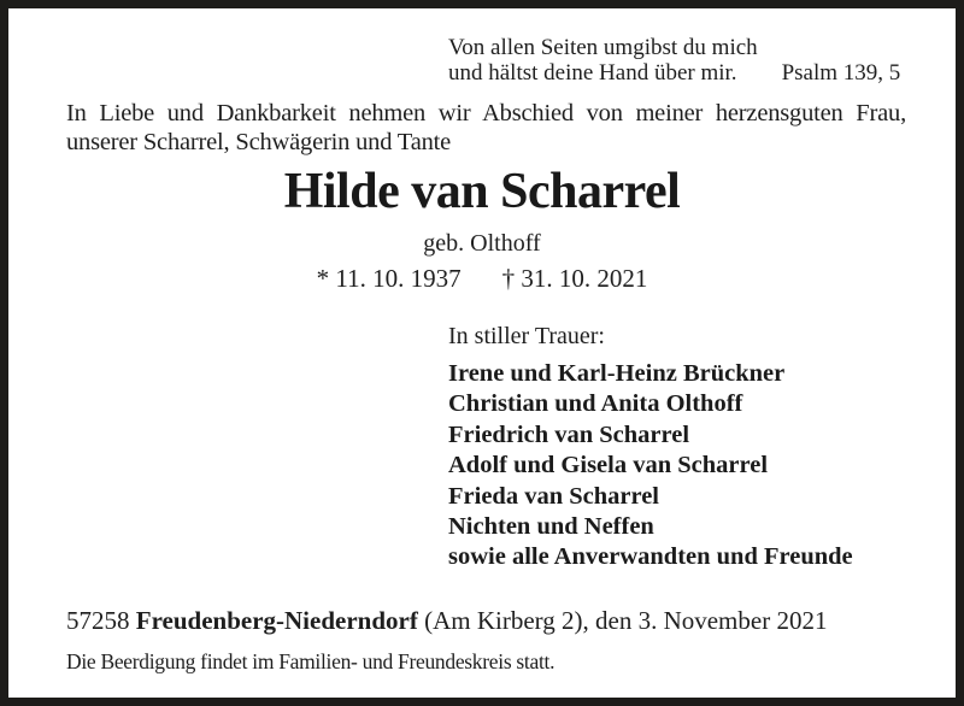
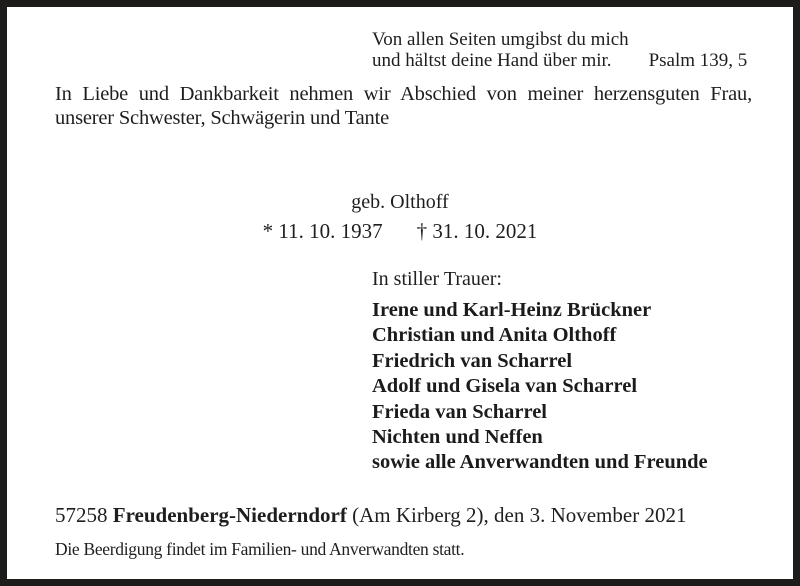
  Von allen Seiten umgibst du mich
  und hältst deine Hand über mir.
  Psalm 139, 5
  In Liebe und Dankbarkeit nehmen wir Abschied von meiner herzensguten Frau,
- unserer Scharrel, Schwägerin und Tante
+ unserer Schwester, Schwägerin und Tante
- Hilde van Scharrel
  geb. Olthoff
  * 11. 10. 1937
  † 31. 10. 2021
  In stiller Trauer:
  Irene und Karl-Heinz Brückner
  Christian und Anita Olthoff
  Friedrich van Scharrel
  Adolf und Gisela van Scharrel
  Frieda van Scharrel
  Nichten und Neffen
  sowie alle Anverwandten und Freunde
  57258 Freudenberg-Niederndorf (Am Kirberg 2), den 3. November 2021
- Die Beerdigung findet im Familien- und Freundeskreis statt.
+ Die Beerdigung findet im Familien- und Anverwandten statt.
